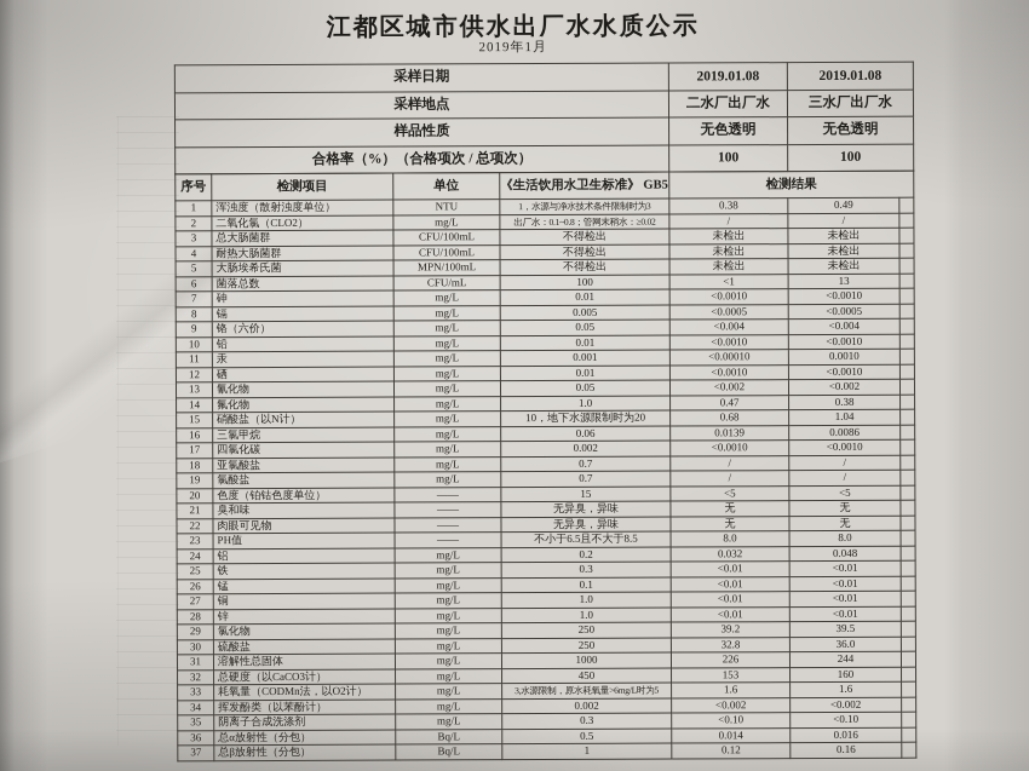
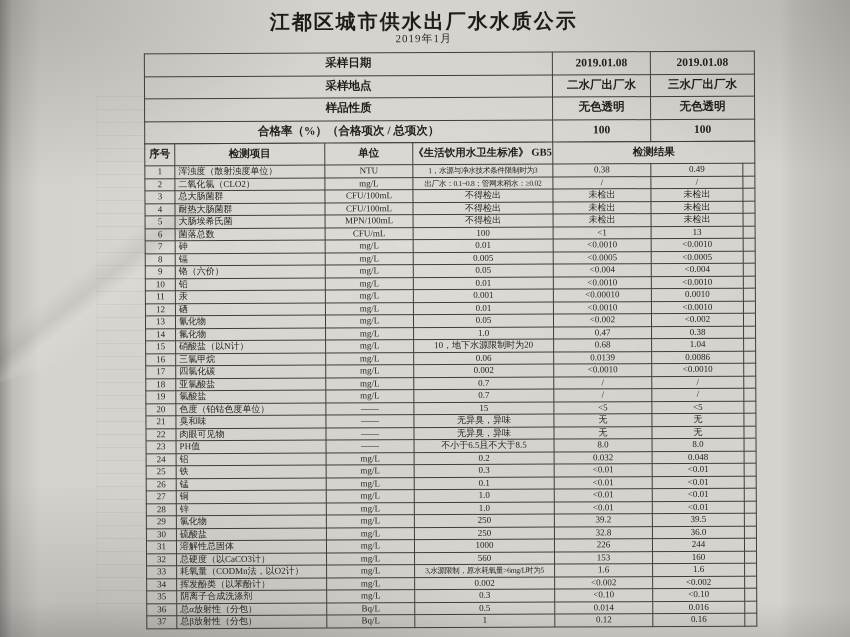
  江都区城市供水出厂水水质公示
  2019年1月
  采样日期	2019.01.08	2019.01.08
  采样地点	二水厂出厂水	三水厂出厂水
  样品性质	无色透明	无色透明
  合格率（%）（合格项次 / 总项次）	100	100
  序号	检测项目	单位	《生活饮用水卫生标准》 GB5	检测结果
  1	浑浊度（散射浊度单位）	NTU	1，水源与净水技术条件限制时为3	0.38	0.49
  2	二氧化氯（CLO2）	mg/L	出厂水：0.1~0.8；管网末稍水：≥0.02	/	/
  3	总大肠菌群	CFU/100mL	不得检出	未检出	未检出
  4	耐热大肠菌群	CFU/100mL	不得检出	未检出	未检出
  5	大肠埃希氏菌	MPN/100mL	不得检出	未检出	未检出
  6	菌落总数	CFU/mL	100	<1	13
  7	砷	mg/L	0.01	<0.0010	<0.0010
  8	镉	mg/L	0.005	<0.0005	<0.0005
  9	铬（六价）	mg/L	0.05	<0.004	<0.004
  10	铅	mg/L	0.01	<0.0010	<0.0010
  11	汞	mg/L	0.001	<0.00010	0.0010
  12	硒	mg/L	0.01	<0.0010	<0.0010
  13	氰化物	mg/L	0.05	<0.002	<0.002
  14	氟化物	mg/L	1.0	0.47	0.38
  15	硝酸盐（以N计）	mg/L	10，地下水源限制时为20	0.68	1.04
  16	三氯甲烷	mg/L	0.06	0.0139	0.0086
  17	四氯化碳	mg/L	0.002	<0.0010	<0.0010
  18	亚氯酸盐	mg/L	0.7	/	/
  19	氯酸盐	mg/L	0.7	/	/
  20	色度（铂钴色度单位）	——	15	<5	<5
  21	臭和味	——	无异臭，异味	无	无
  22	肉眼可见物	——	无异臭，异味	无	无
  23	PH值	——	不小于6.5且不大于8.5	8.0	8.0
  24	铝	mg/L	0.2	0.032	0.048
  25	铁	mg/L	0.3	<0.01	<0.01
  26	锰	mg/L	0.1	<0.01	<0.01
  27	铜	mg/L	1.0	<0.01	<0.01
  28	锌	mg/L	1.0	<0.01	<0.01
  29	氯化物	mg/L	250	39.2	39.5
  30	硫酸盐	mg/L	250	32.8	36.0
  31	溶解性总固体	mg/L	1000	226	244
- 32	总硬度（以CaCO3计）	mg/L	450	153	160
+ 32	总硬度（以CaCO3计）	mg/L	560	153	160
  33	耗氧量（CODMn法，以O2计）	mg/L	3,水源限制，原水耗氧量>6mg/L时为5	1.6	1.6
  34	挥发酚类（以苯酚计）	mg/L	0.002	<0.002	<0.002
  35	阴离子合成洗涤剂	mg/L	0.3	<0.10	<0.10
  36	总α放射性（分包）	Bq/L	0.5	0.014	0.016
  37	总β放射性（分包）	Bq/L	1	0.12	0.16
